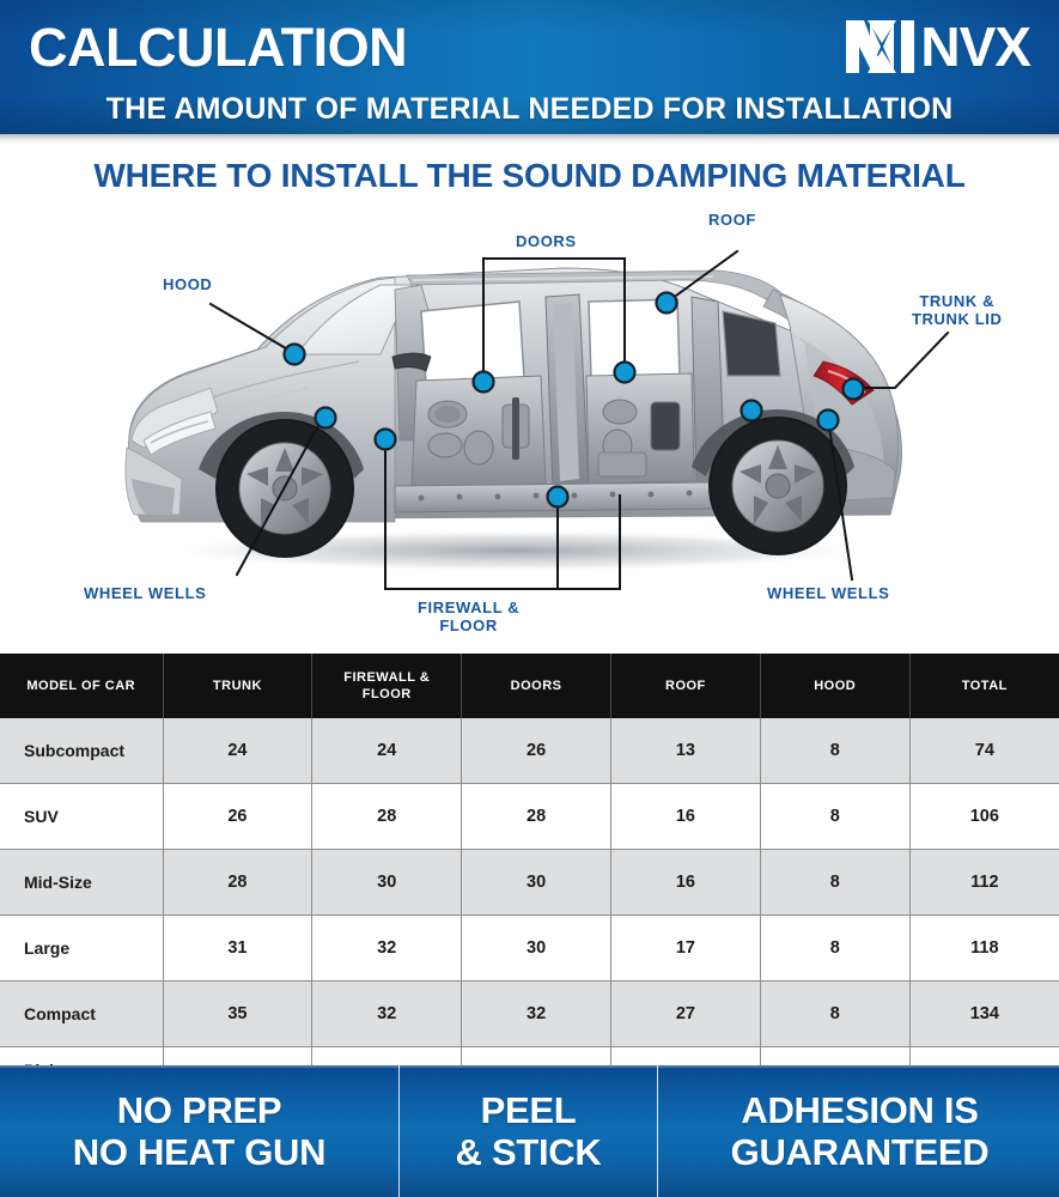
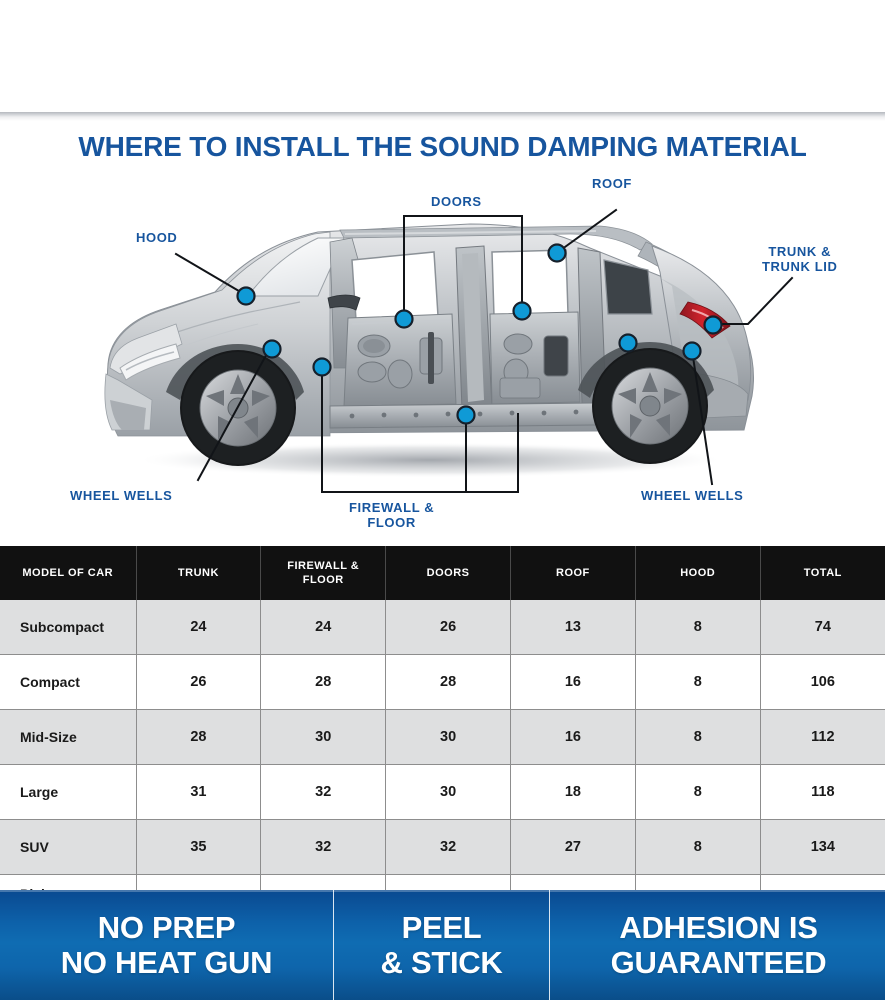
- CALCULATION
- NVX
- THE AMOUNT OF MATERIAL NEEDED FOR INSTALLATION
  WHERE TO INSTALL THE SOUND DAMPING MATERIAL
  HOOD
  DOORS
  ROOF
  TRUNK &
  TRUNK LID
  WHEEL WELLS
  WHEEL WELLS
  FIREWALL &
  FLOOR
  MODEL OF CAR	TRUNK	FIREWALL & FLOOR	DOORS	ROOF	HOOD	TOTAL
  Subcompact	24	24	26	13	8	74
- SUV	26	28	28	16	8	106
+ Compact	26	28	28	16	8	106
  Mid-Size	28	30	30	16	8	112
- Large	31	32	30	17	8	118
+ Large	31	32	30	18	8	118
- Compact	35	32	32	27	8	134
+ SUV	35	32	32	27	8	134
  NO PREP
  NO HEAT GUN
  PEEL
  & STICK
  ADHESION IS
  GUARANTEED
